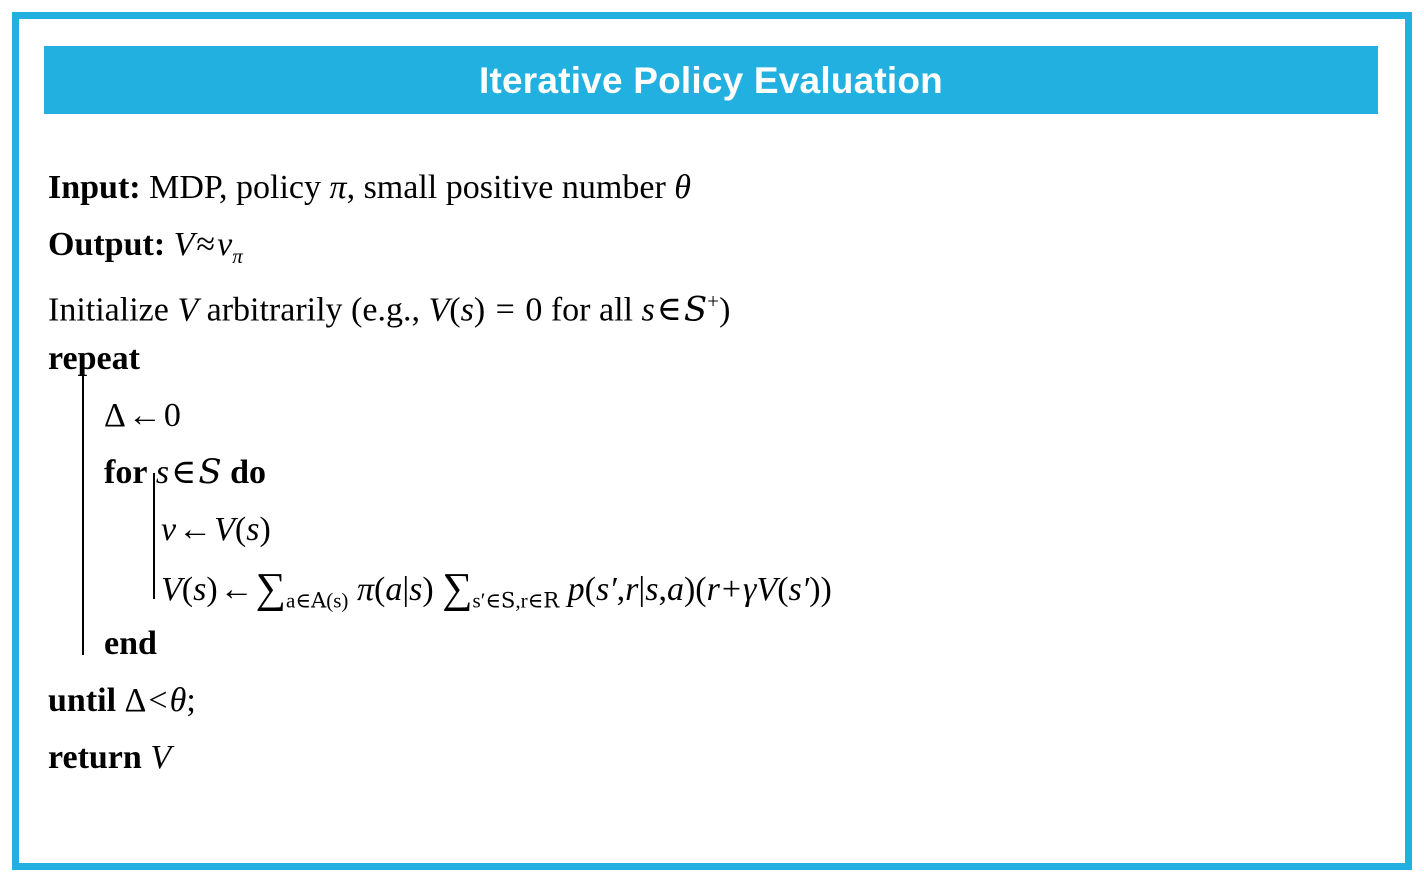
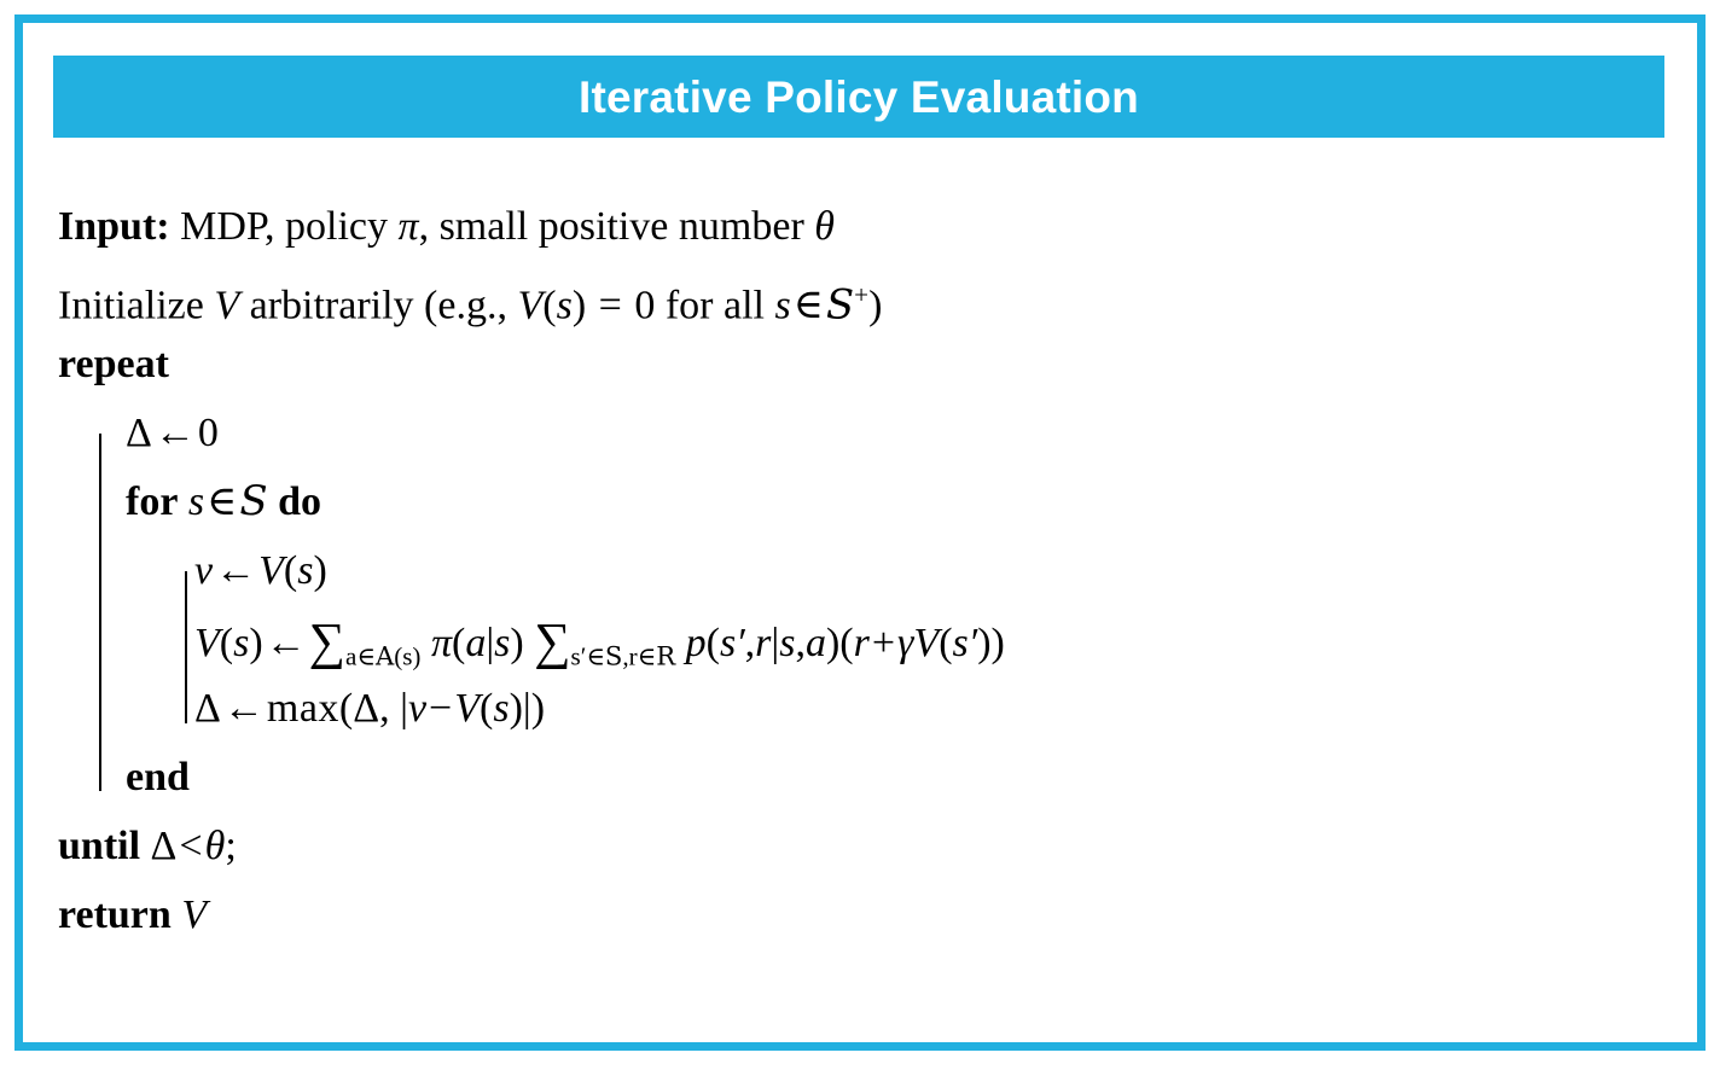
  Iterative Policy Evaluation
  Input: MDP, policy π, small positive number θ
- Output: V≈vπ
  Initialize V arbitrarily (e.g., V(s) = 0 for all s∈S+)
  repeat
  Δ←0
  for s∈S do
  v←V(s)
  V(s)←∑a∈A(s) π(a|s) ∑s′∈S,r∈R p(s′,r|s,a)(r+γV(s′))
+ Δ←max(Δ, |v−V(s)|)
  end
  until Δ<θ;
  return V
